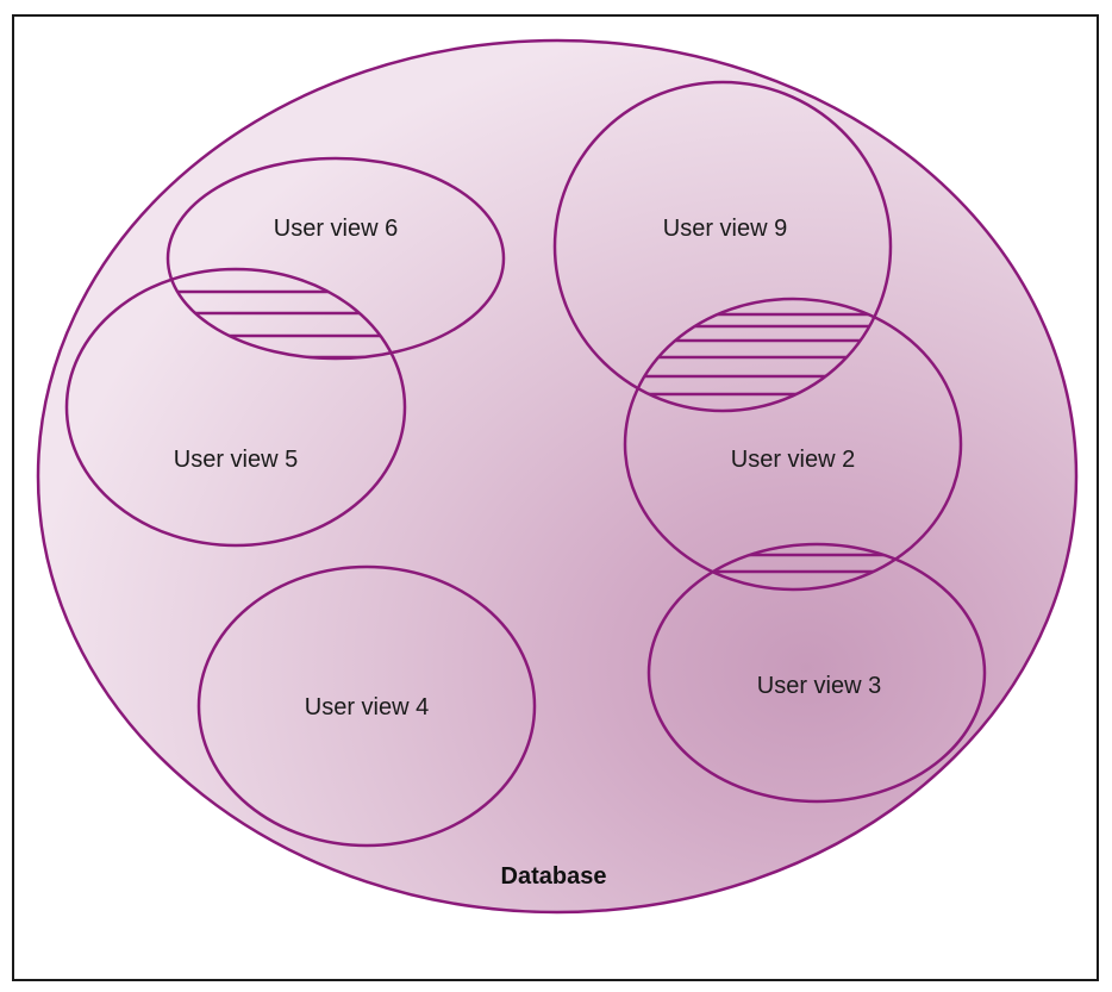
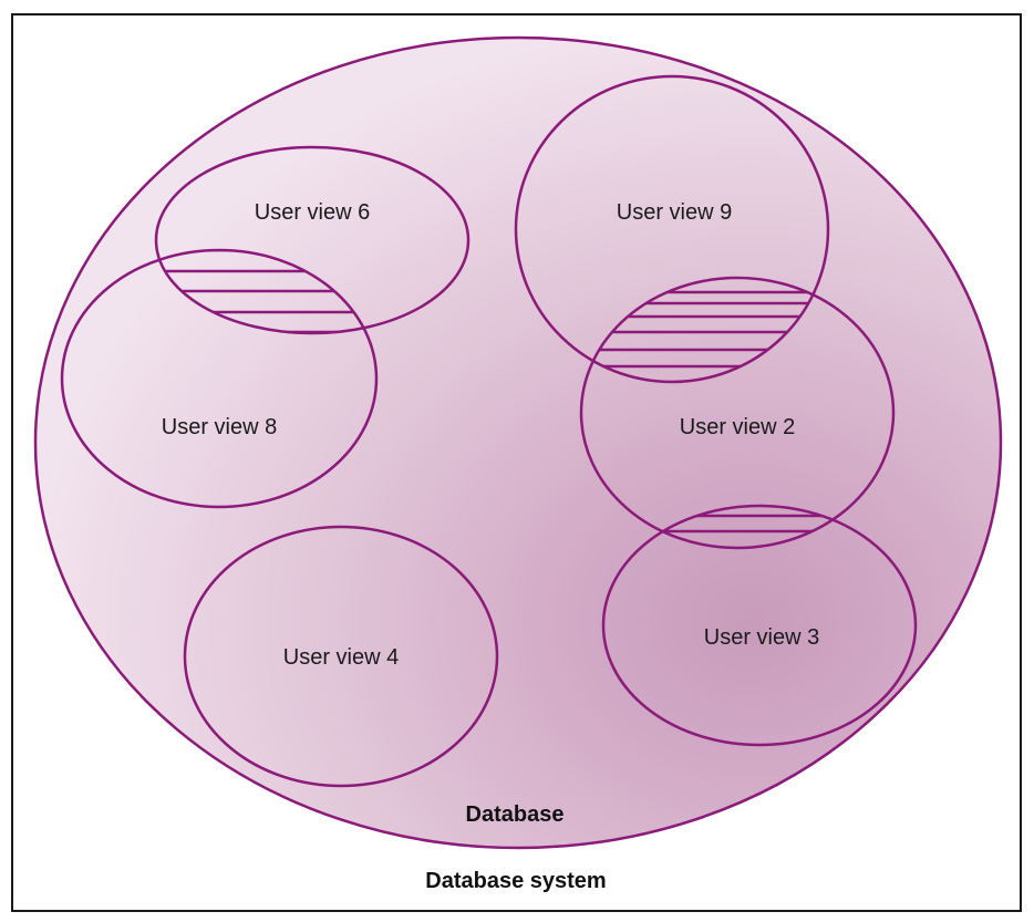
  User view 6
  User view 9
- User view 5
+ User view 8
  User view 2
  User view 3
  User view 4
  Database
+ Database system
